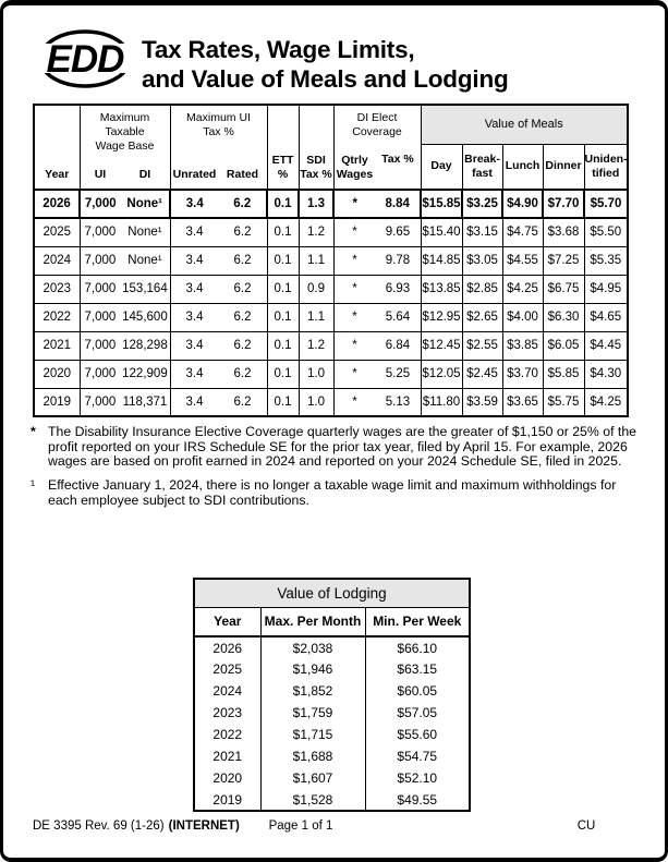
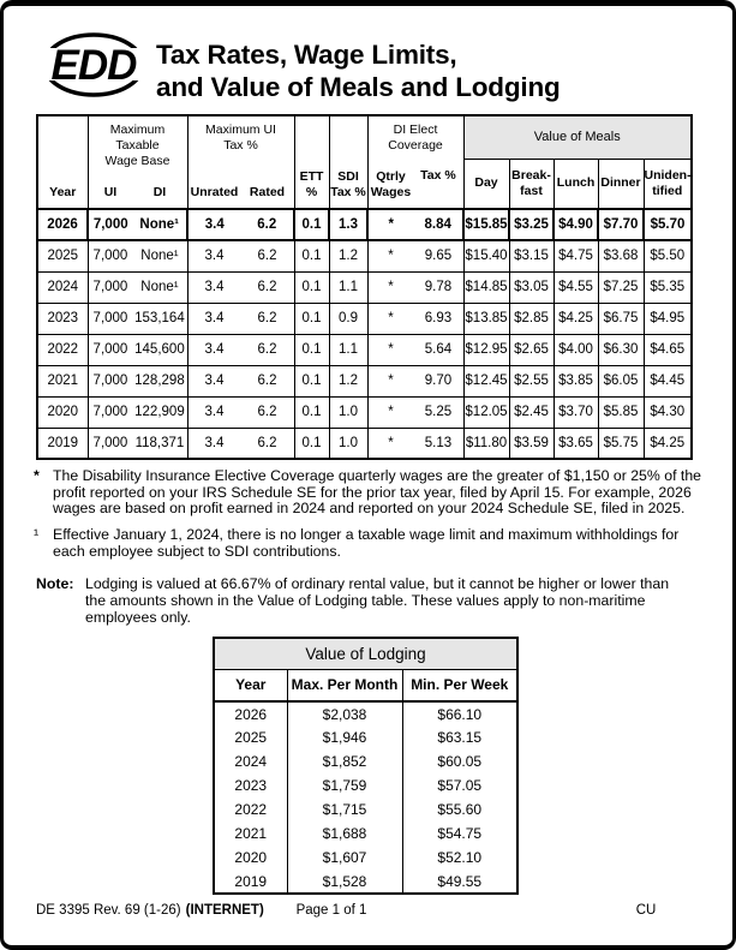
  EDD
  Tax Rates, Wage Limits,
  and Value of Meals and Lodging
  Year	Maximum Taxable Wage Base UI DI	Maximum UI Tax % Unrated Rated	ETT %	SDI Tax %	DI Elect Coverage Qtrly Wages Tax %	Value of Meals
  Day	Break-fast	Lunch	Dinner	Uniden-tified
  2026	7,000 None¹	3.4 6.2	0.1	1.3	* 8.84	$15.85	$3.25	$4.90	$7.70	$5.70
  2025	7,000 None¹	3.4 6.2	0.1	1.2	* 9.65	$15.40	$3.15	$4.75	$3.68	$5.50
  2024	7,000 None¹	3.4 6.2	0.1	1.1	* 9.78	$14.85	$3.05	$4.55	$7.25	$5.35
  2023	7,000 153,164	3.4 6.2	0.1	0.9	* 6.93	$13.85	$2.85	$4.25	$6.75	$4.95
  2022	7,000 145,600	3.4 6.2	0.1	1.1	* 5.64	$12.95	$2.65	$4.00	$6.30	$4.65
- 2021	7,000 128,298	3.4 6.2	0.1	1.2	* 6.84	$12.45	$2.55	$3.85	$6.05	$4.45
+ 2021	7,000 128,298	3.4 6.2	0.1	1.2	* 9.70	$12.45	$2.55	$3.85	$6.05	$4.45
  2020	7,000 122,909	3.4 6.2	0.1	1.0	* 5.25	$12.05	$2.45	$3.70	$5.85	$4.30
  2019	7,000 118,371	3.4 6.2	0.1	1.0	* 5.13	$11.80	$3.59	$3.65	$5.75	$4.25
  *
  The Disability Insurance Elective Coverage quarterly wages are the greater of $1,150 or 25% of the profit reported on your IRS Schedule SE for the prior tax year, filed by April 15. For example, 2026 wages are based on profit earned in 2024 and reported on your 2024 Schedule SE, filed in 2025.
  ¹
  Effective January 1, 2024, there is no longer a taxable wage limit and maximum withholdings for each employee subject to SDI contributions.
+ Note:
+ Lodging is valued at 66.67% of ordinary rental value, but it cannot be higher or lower than the amounts shown in the Value of Lodging table. These values apply to non-maritime employees only.
  Value of Lodging
  Year	Max. Per Month	Min. Per Week
  2026	$2,038	$66.10
  2025	$1,946	$63.15
  2024	$1,852	$60.05
  2023	$1,759	$57.05
  2022	$1,715	$55.60
  2021	$1,688	$54.75
  2020	$1,607	$52.10
  2019	$1,528	$49.55
  DE 3395 Rev. 69 (1-26) (INTERNET)
  Page 1 of 1
  CU
